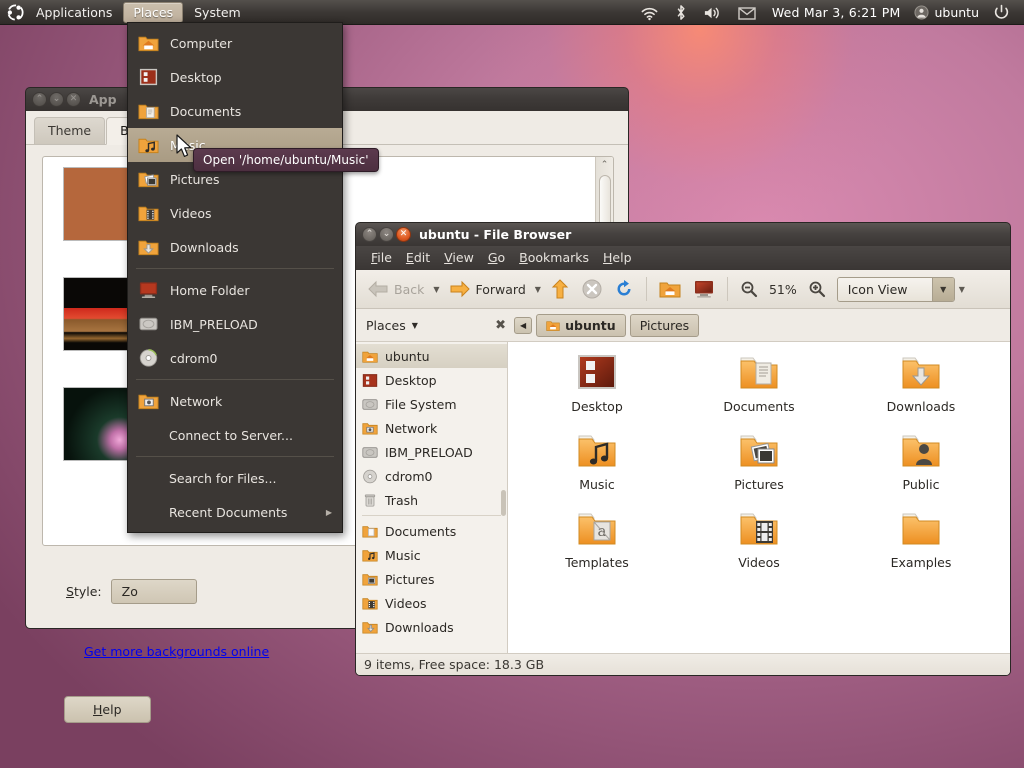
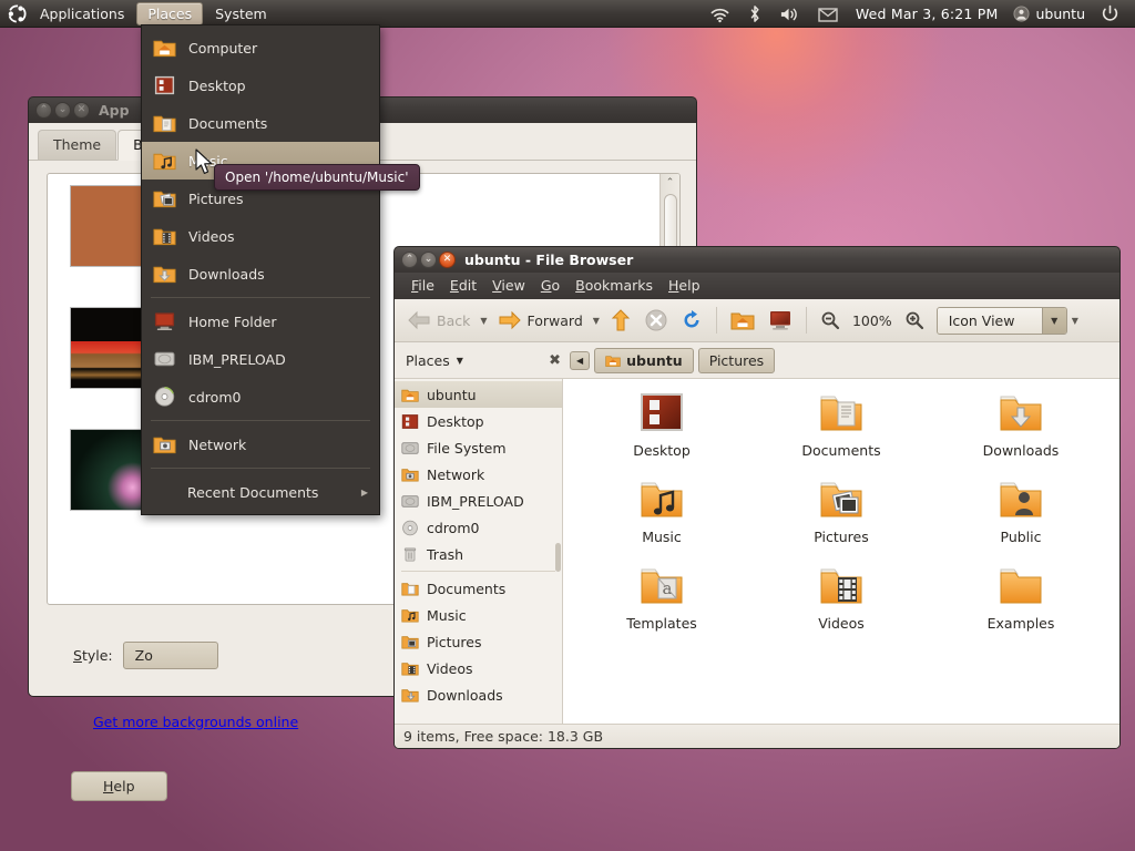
  ⌃
  ⌄
  ✕
  App
  Theme
  ⌃
  Style:
  Zo
  Get more backgrounds online
  Help
  ⌃
  ⌄
  ✕
  ubuntu - File Browser
  File
  Edit
  View
  Go
  Bookmarks
  Help
  Back
  ▼
  Forward
  ▼
- 51%
+ 100%
  Icon View
  ▼
  ▼
  Places
  ▼
  ✖
  ◀
  ubuntu
  Pictures
  ubuntu
  Desktop
  File System
  Network
  IBM_PRELOAD
  cdrom0
  Trash
  Documents
  Music
  Pictures
  Videos
  Downloads
  Desktop
  Documents
  Downloads
  Music
  Pictures
  Public
  Templates
  Videos
  Examples
  9 items, Free space: 18.3 GB
  Applications
  Places
  System
  Wed Mar 3, 6:21 PM
  ubuntu
  Computer
  Desktop
  Documents
  Msic
  Pictures
  Videos
  Downloads
  Home Folder
  IBM_PRELOAD
  cdrom0
  Network
- Connect to Server...
- Search for Files...
  Recent Documents
  ▶
  Open '/home/ubuntu/Music'
